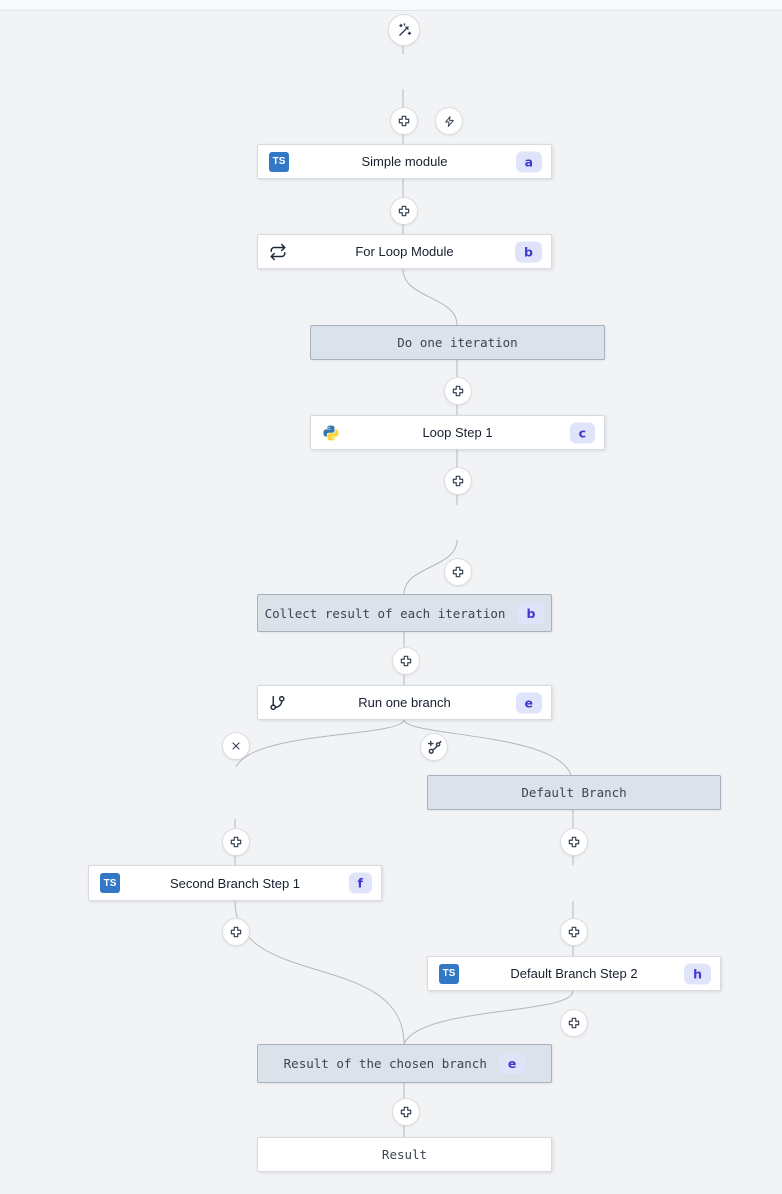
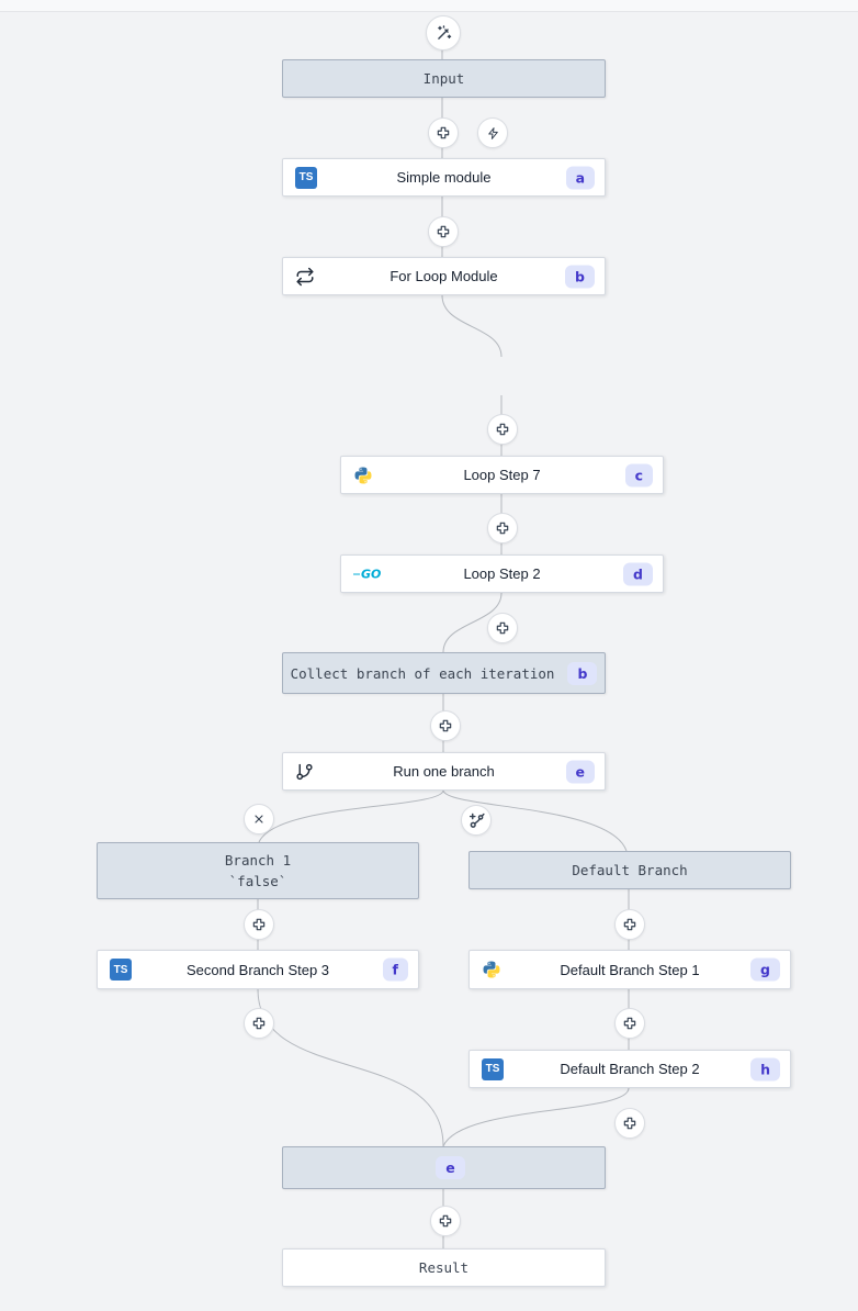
+ Input
  TS
  Simple module
  a
  For Loop Module
  b
- Do one iteration
- Loop Step 1
+ Loop Step 7
  c
+ GO
+ Loop Step 2
+ d
- Collect result of each iteration
+ Collect branch of each iteration
  b
  Run one branch
  e
+ Branch 1
+ `false`
  Default Branch
  TS
- Second Branch Step 1
+ Second Branch Step 3
  f
+ Default Branch Step 1
+ g
  TS
  Default Branch Step 2
  h
- Result of the chosen branch
  e
  Result
